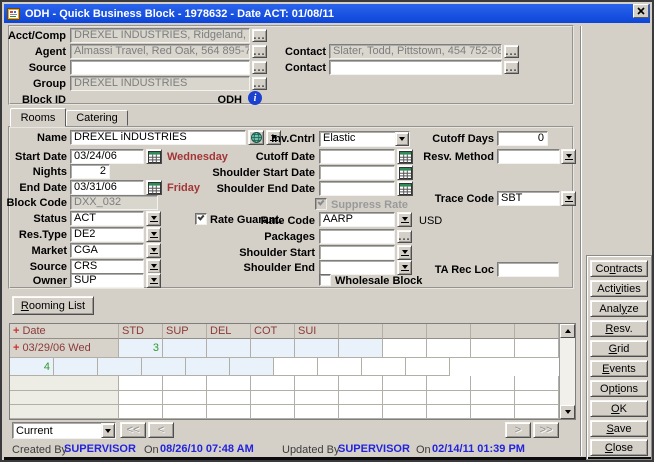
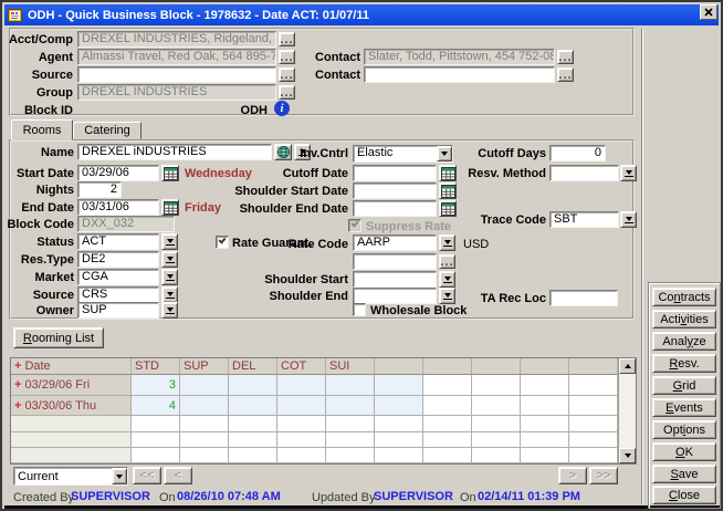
- ODH - Quick Business Block - 1978632 - Date ACT: 01/08/11
+ ODH - Quick Business Block - 1978632 - Date ACT: 01/07/11
  Acct/Comp
  DREXEL INDUSTRIES, Ridgeland,
  ...
  Agent
  Almassi Travel, Red Oak, 564 895-7
  ...
  Source
  ...
  Group
  DREXEL INDUSTRIES
  ...
  Block ID
  ODH
  i
  Contact
  Slater, Todd, Pittstown, 454 752-08
  ...
  Contact
  ...
  Rooms
  Catering
  Name
  DREXEL iNDUSTRIES
  Start Date
- 03/24/06
+ 03/29/06
  Wednesday
  Nights
  2
  End Date
  03/31/06
  Friday
  Block Code
  DXX_032
  Status
  ACT
  Res.Type
  DE2
  Market
  CGA
  Source
  CRS
  Owner
  SUP
  Inv.Cntrl
  Elastic
  Cutoff Date
  Shoulder Start Date
  Shoulder End Date
  Suppress Rate
  Rate Guarant.
  Rate Code
  AARP
  USD
- Packages
  ...
  Shoulder Start
  Shoulder End
  Wholesale Block
  Cutoff Days
  0
  Resv. Method
  Trace Code
  SBT
  TA Rec Loc
  R
  ooming List
  + Date
  STD
  SUP
  DEL
  COT
  SUI
- + 03/29/06 Wed
+ + 03/29/06 Fri
  3
+ + 03/30/06 Thu
  4
  Current
  <<
  <
  >
  >>
  Created By
  SUPERVISOR
  On
  08/26/10 07:48 AM
  Updated By
  SUPERVISOR
  On
  02/14/11 01:39 PM
  Co
  n
  tracts
  Acti
  v
  ities
  Anal
  y
  ze
  R
  esv.
  G
  rid
  E
  vents
  Opt
  i
  ons
  O
  K
  S
  ave
  C
  lose
